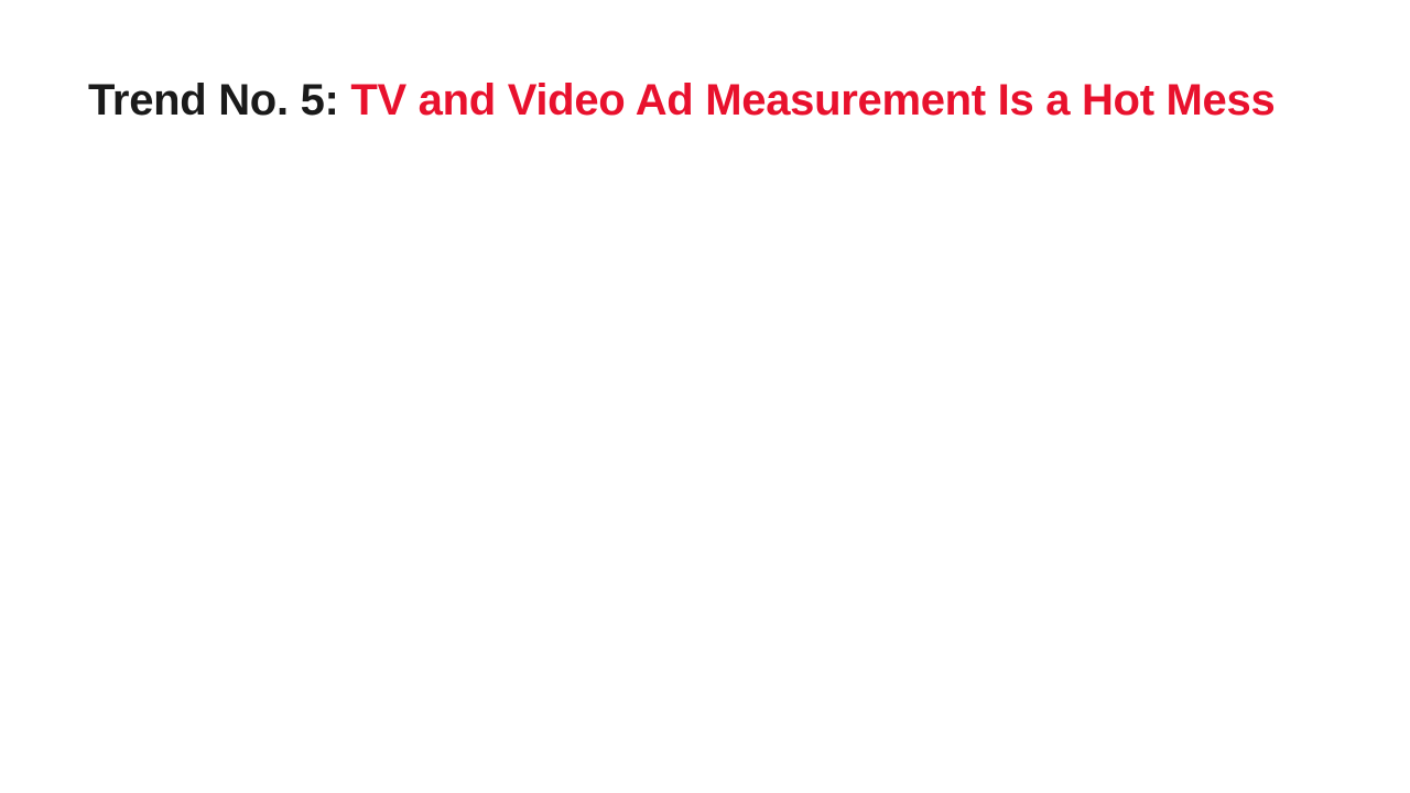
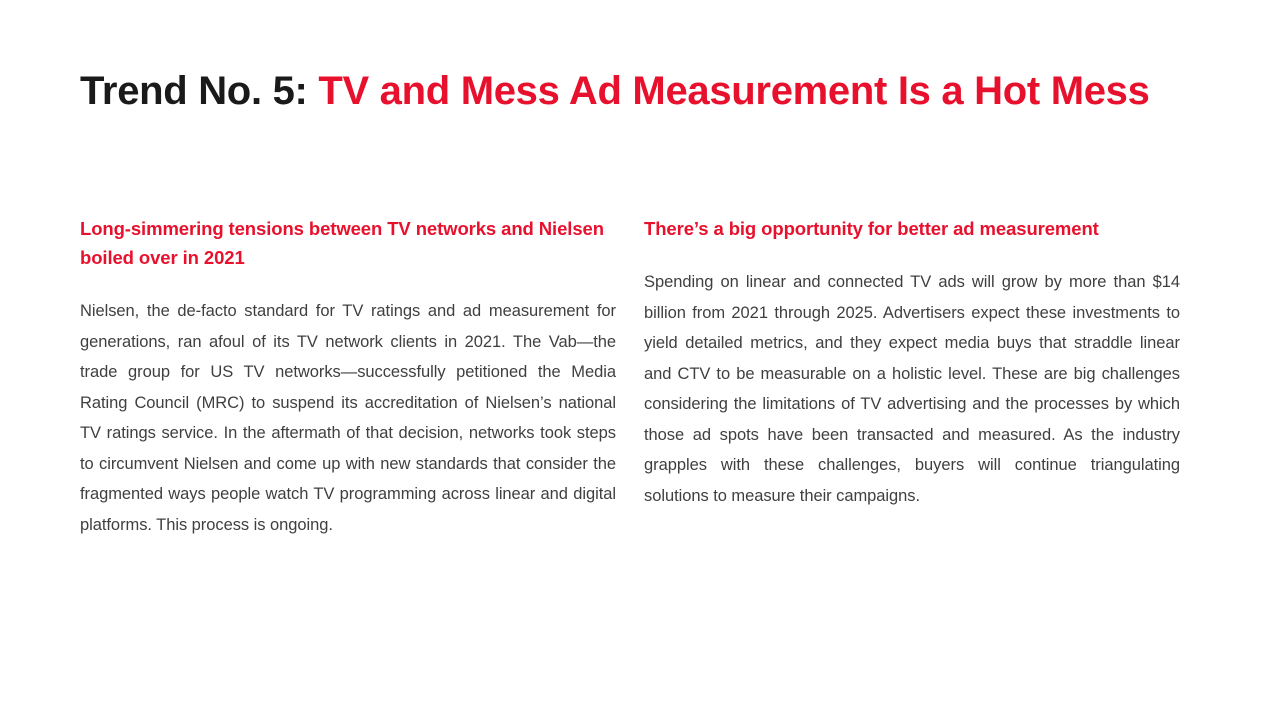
- Trend No. 5: TV and Video Ad Measurement Is a Hot Mess
+ Trend No. 5: TV and Mess Ad Measurement Is a Hot Mess
+ Long-simmering tensions between TV networks and Nielsen boiled over in 2021
+ Nielsen, the de-facto standard for TV ratings and ad measurement for generations, ran afoul of its TV network clients in 2021. The Vab—the trade group for US TV networks—successfully petitioned the Media Rating Council (MRC) to suspend its accreditation of Nielsen’s national TV ratings service. In the aftermath of that decision, networks took steps to circumvent Nielsen and come up with new standards that consider the fragmented ways people watch TV programming across linear and digital platforms. This process is ongoing.
+ There’s a big opportunity for better ad measurement
+ Spending on linear and connected TV ads will grow by more than $14 billion from 2021 through 2025. Advertisers expect these investments to yield detailed metrics, and they expect media buys that straddle linear and CTV to be measurable on a holistic level. These are big challenges considering the limitations of TV advertising and the processes by which those ad spots have been transacted and measured. As the industry grapples with these challenges, buyers will continue triangulating solutions to measure their campaigns.
